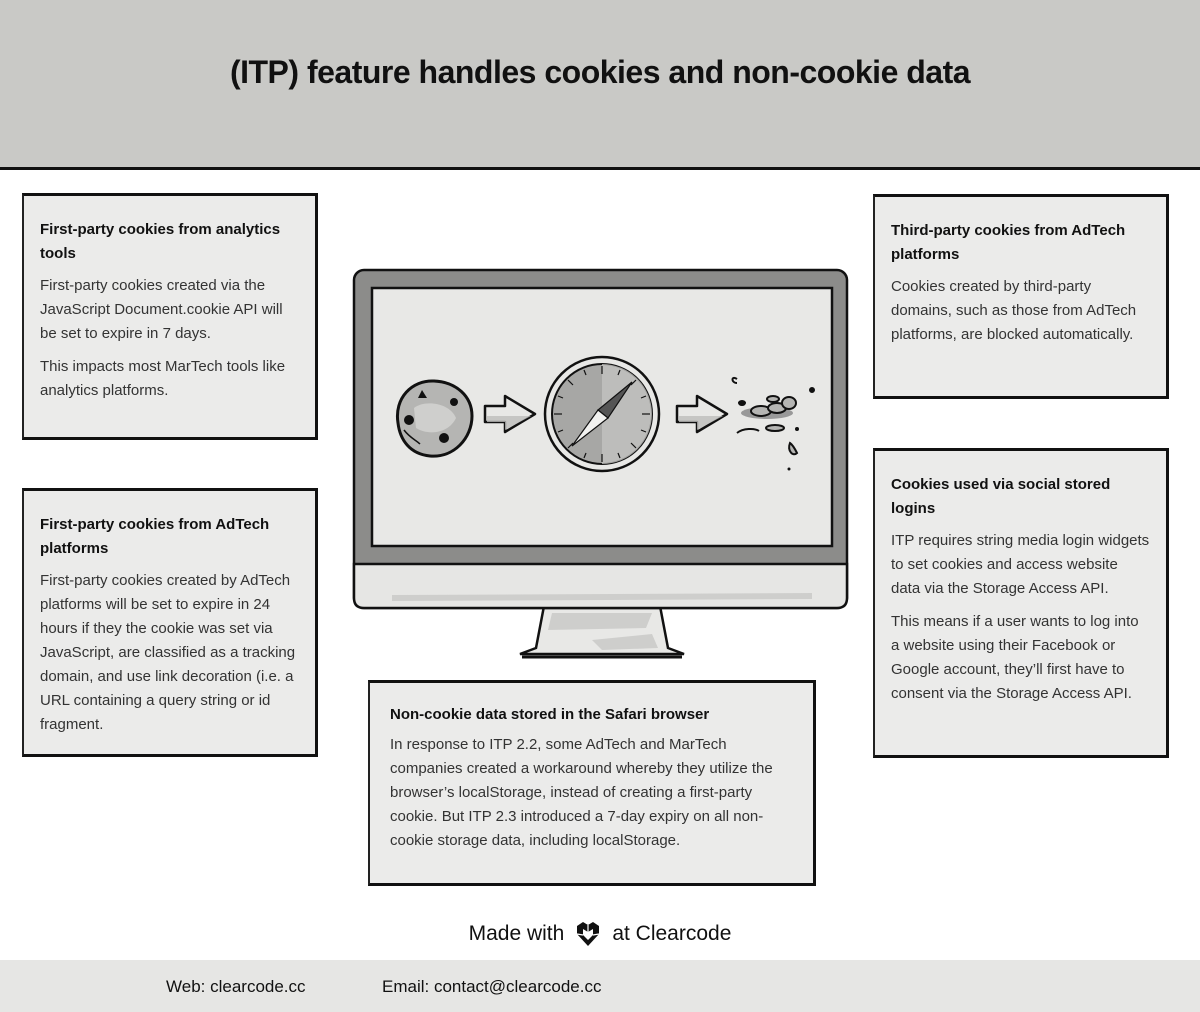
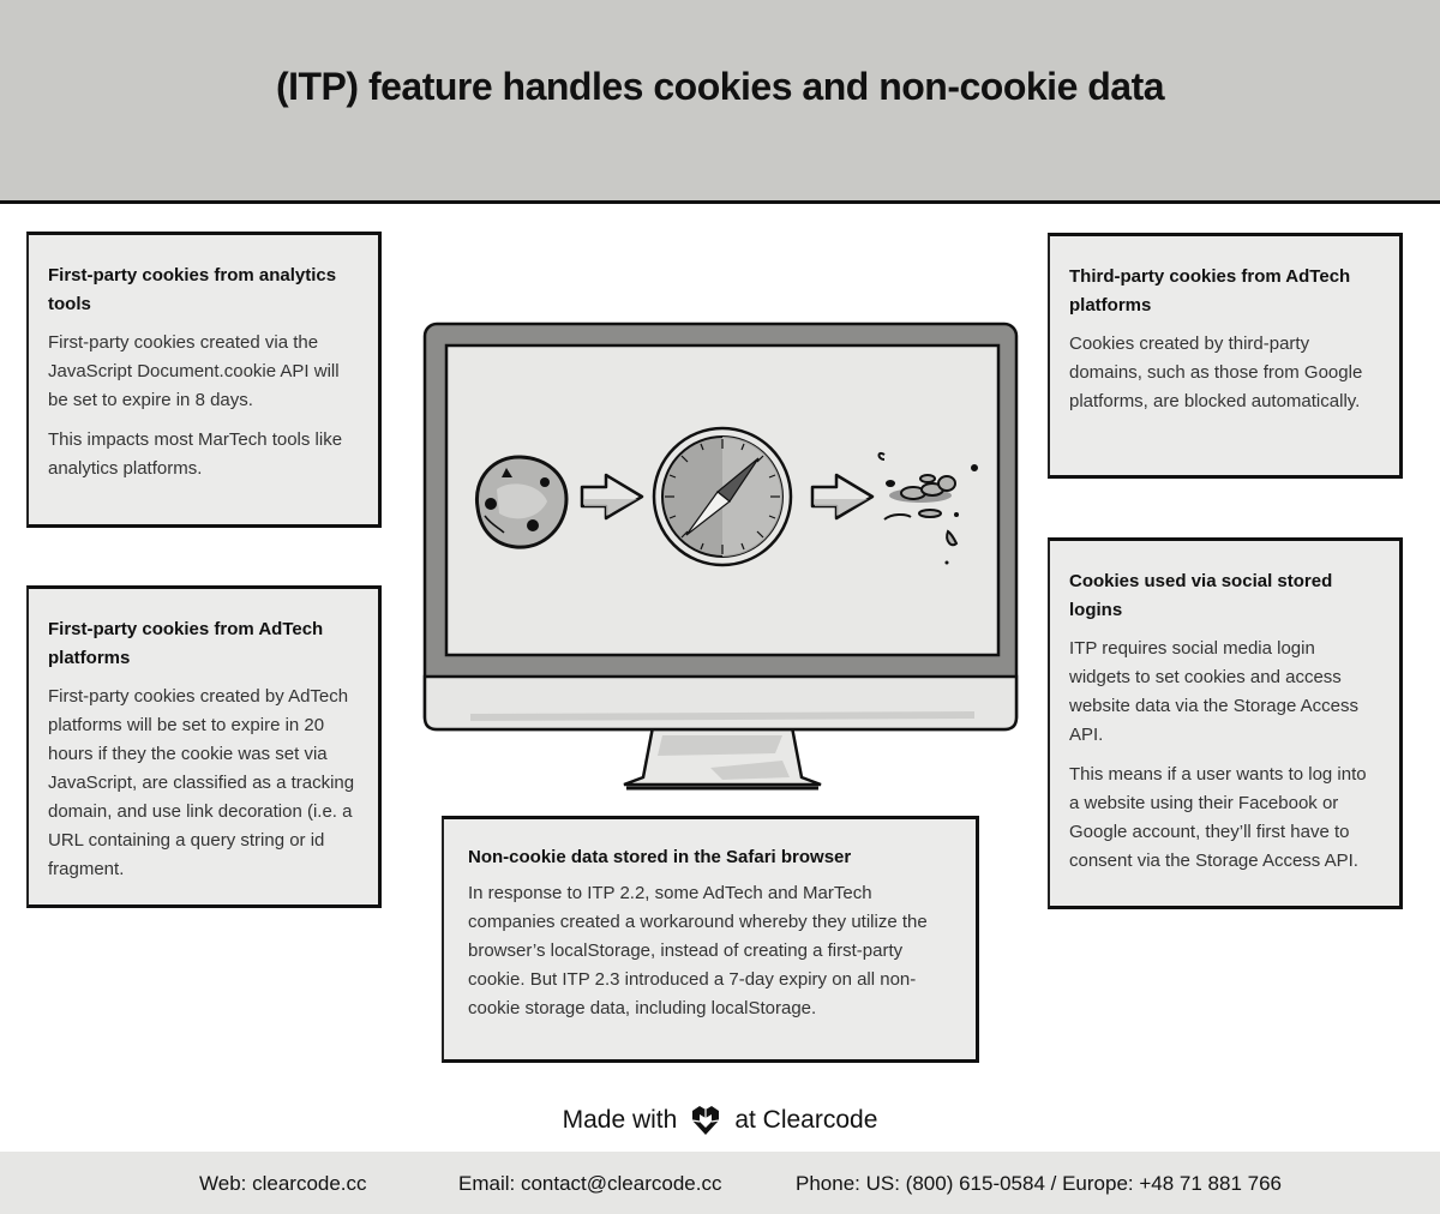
  (ITP) feature handles cookies and non-cookie data
  First-party cookies from analytics tools
- First-party cookies created via the JavaScript Document.cookie API will be set to expire in 7 days.
+ First-party cookies created via the JavaScript Document.cookie API will be set to expire in 8 days.
  This impacts most MarTech tools like analytics platforms.
  First-party cookies from AdTech platforms
- First-party cookies created by AdTech platforms will be set to expire in 24 hours if they the cookie was set via JavaScript, are classified as a tracking domain, and use link decoration (i.e. a URL containing a query string or id fragment.
+ First-party cookies created by AdTech platforms will be set to expire in 20 hours if they the cookie was set via JavaScript, are classified as a tracking domain, and use link decoration (i.e. a URL containing a query string or id fragment.
  Third-party cookies from AdTech platforms
- Cookies created by third-party domains, such as those from AdTech platforms, are blocked automatically.
+ Cookies created by third-party domains, such as those from Google platforms, are blocked automatically.
  Cookies used via social stored logins
- ITP requires string media login widgets to set cookies and access website data via the Storage Access API.
+ ITP requires social media login widgets to set cookies and access website data via the Storage Access API.
  This means if a user wants to log into a website using their Facebook or Google account, they’ll first have to consent via the Storage Access API.
  Non-cookie data stored in the Safari browser
  In response to ITP 2.2, some AdTech and MarTech companies created a workaround whereby they utilize the browser’s localStorage, instead of creating a first-party cookie. But ITP 2.3 introduced a 7-day expiry on all non-cookie storage data, including localStorage.
  Made with
  at Clearcode
  Web: clearcode.cc
  Email: contact@clearcode.cc
+ Phone: US: (800) 615-0584 / Europe: +48 71 881 766
